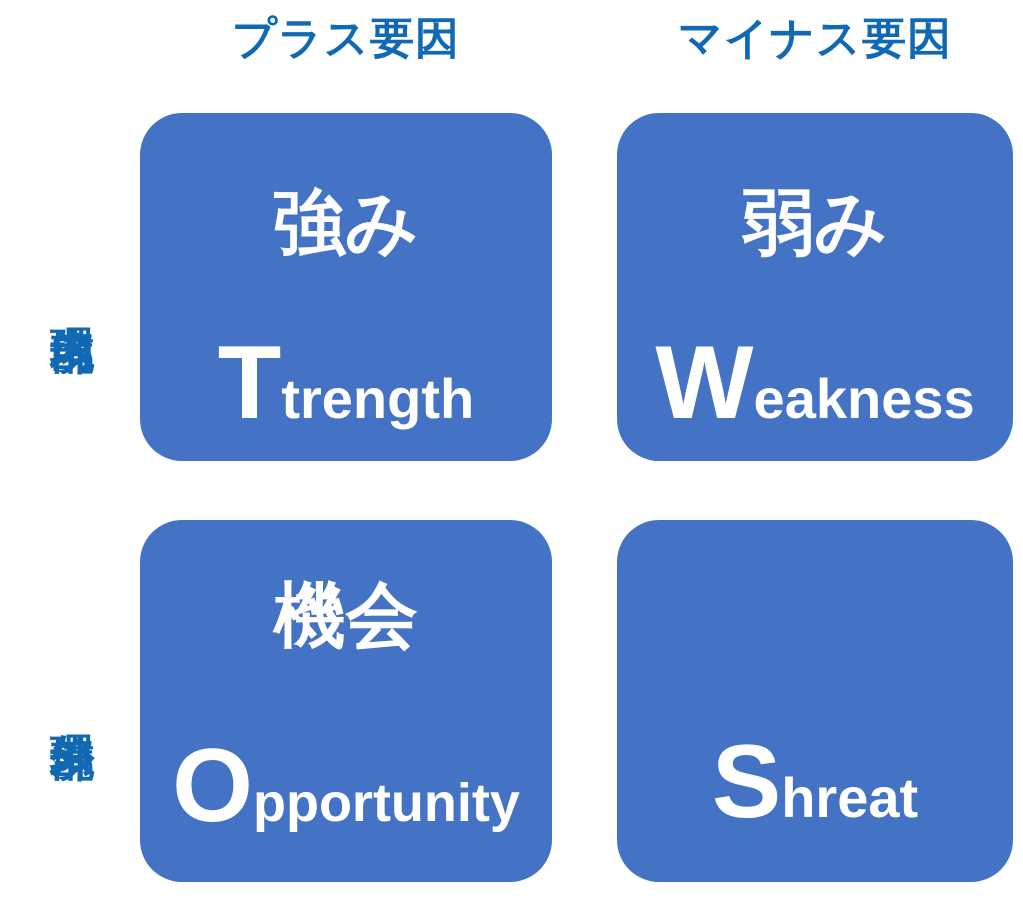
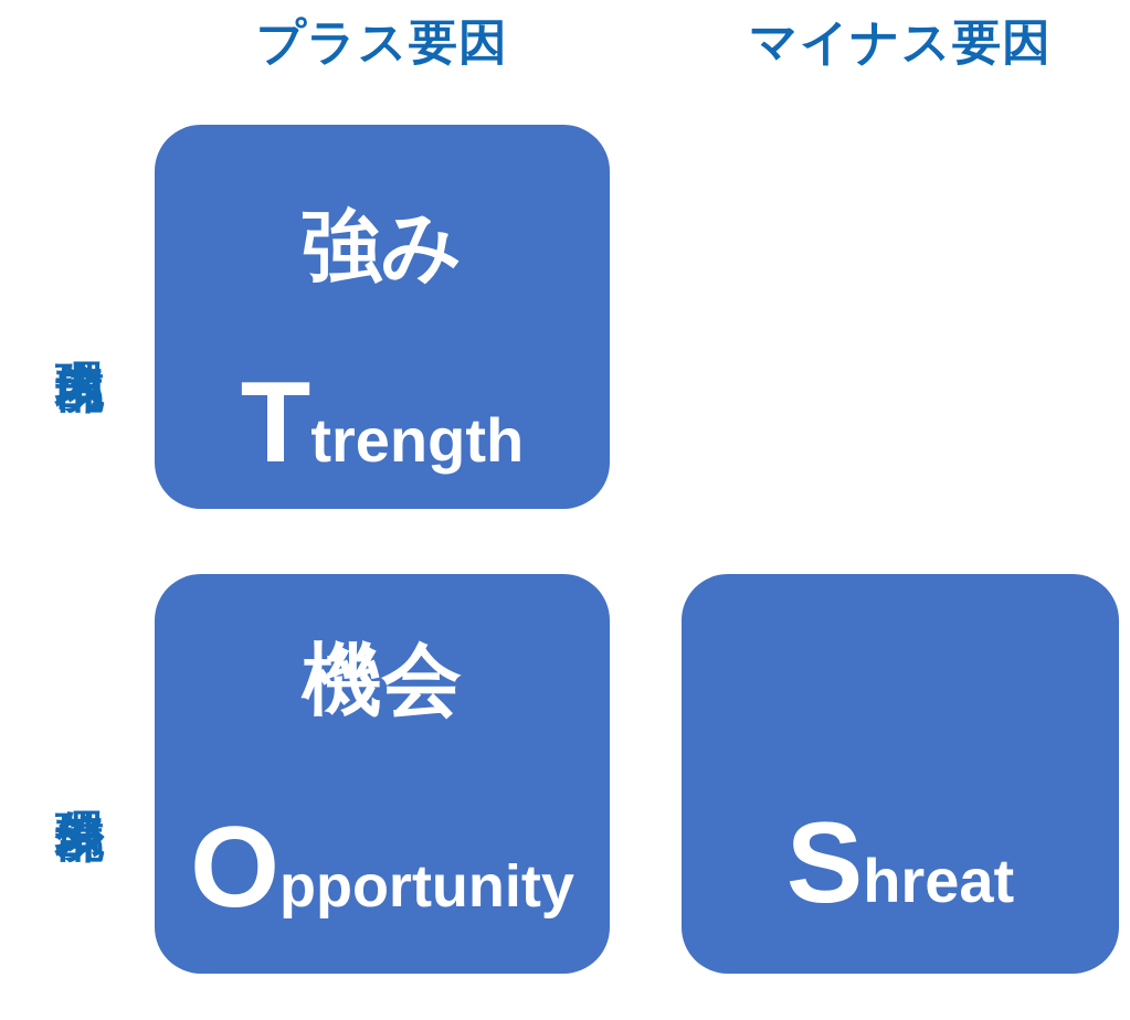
  プラス要因
  マイナス要因
  強み
  Ttrength
- 弱み
- Weakness
  機会
  Opportunity
  Shreat
